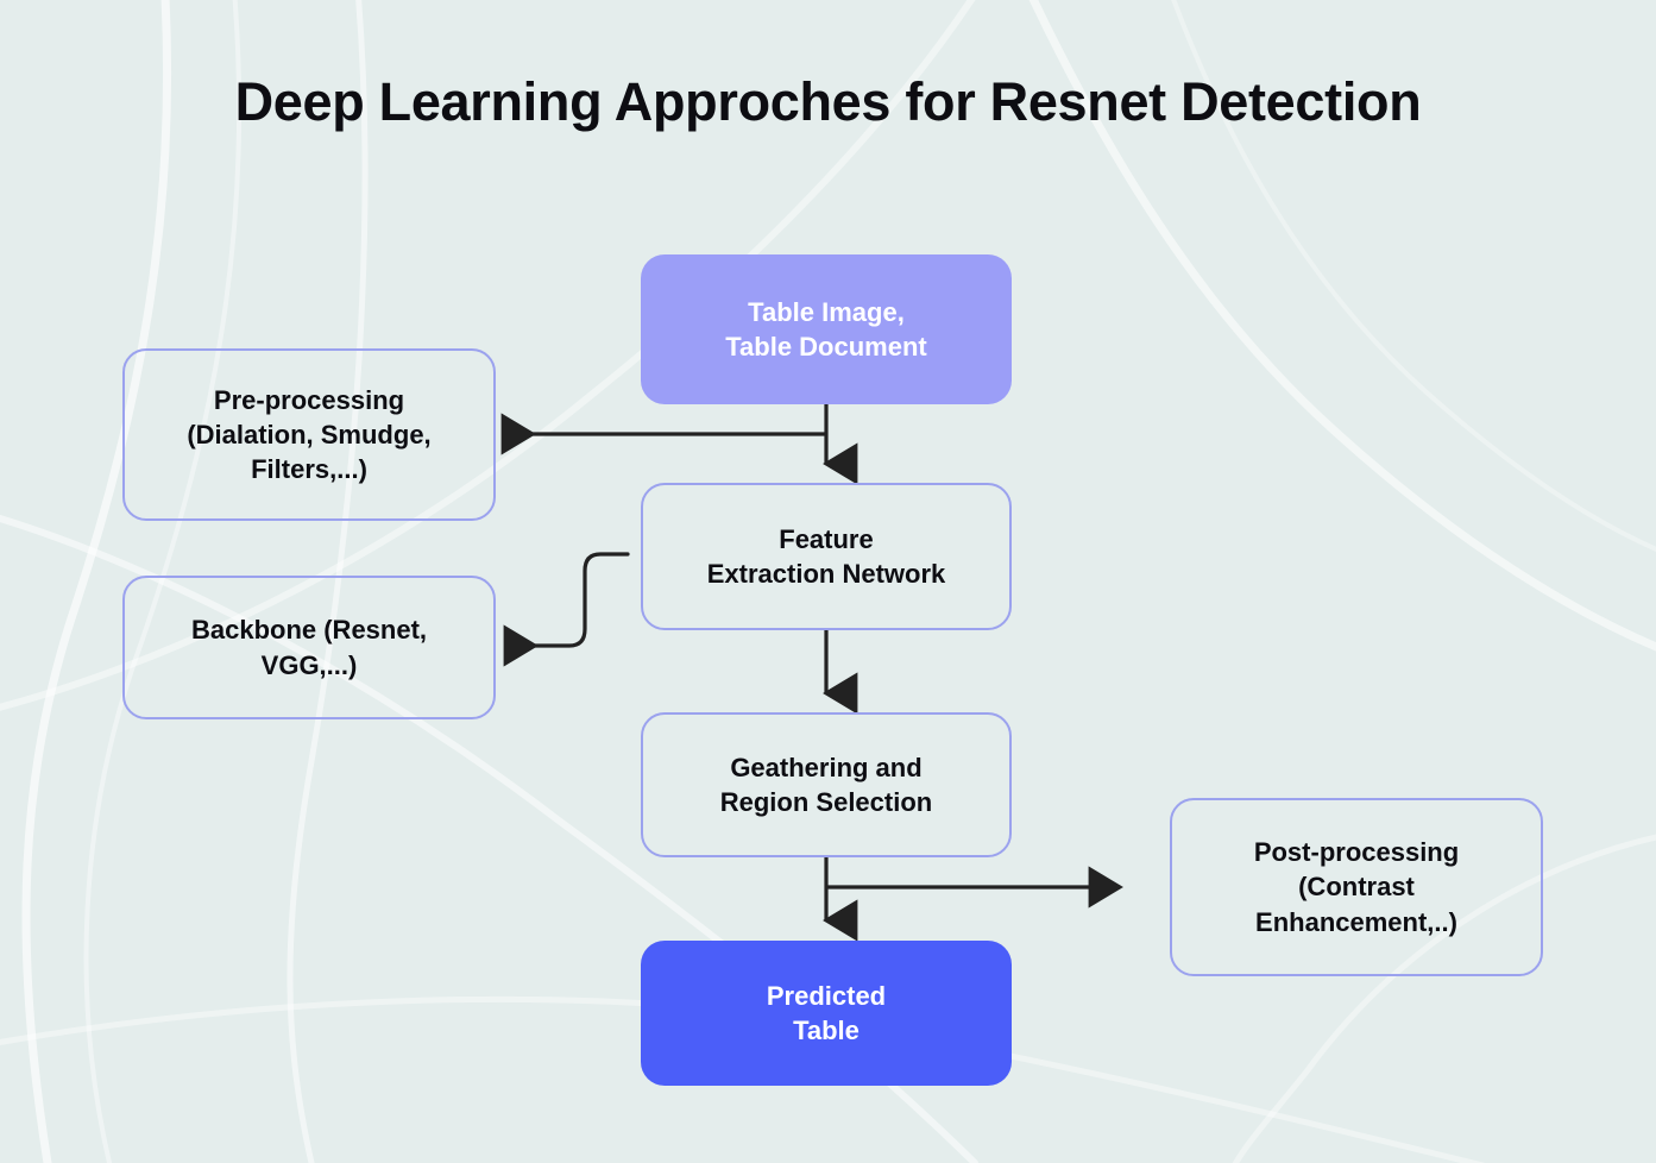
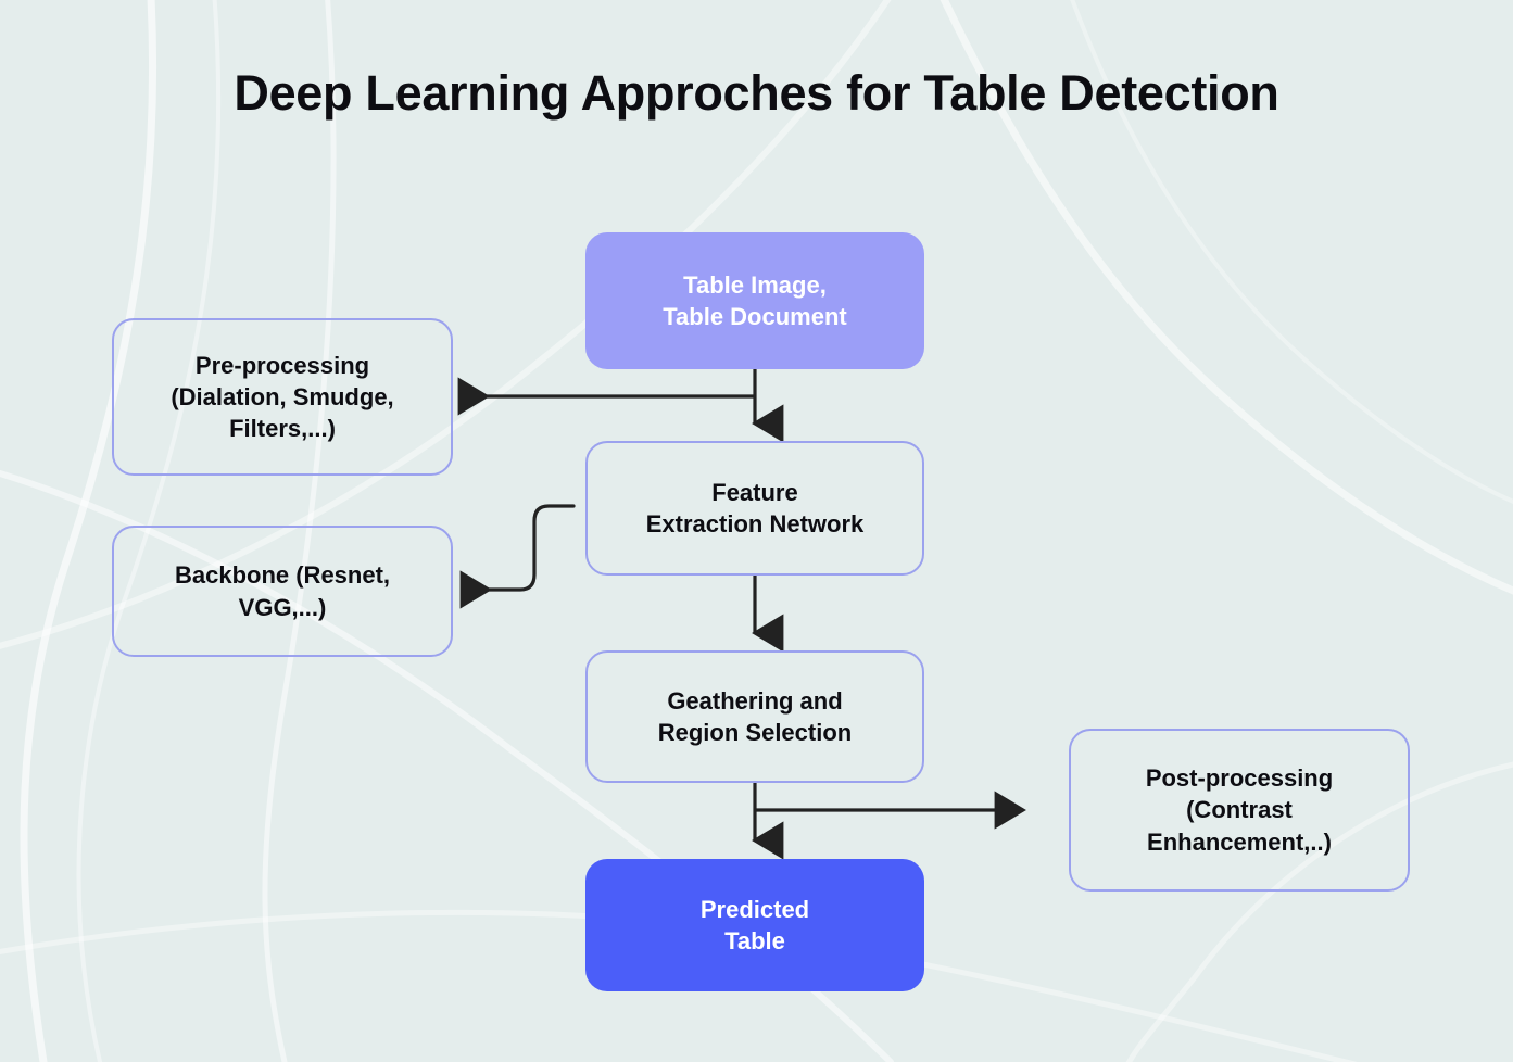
- Deep Learning Approches for Resnet Detection
+ Deep Learning Approches for Table Detection
  Table Image,
  Table Document
  Pre-processing
  (Dialation, Smudge,
  Filters,...)
  Feature
  Extraction Network
  Backbone (Resnet,
  VGG,...)
  Geathering and
  Region Selection
  Post-processing
  (Contrast
  Enhancement,..)
  Predicted
  Table
